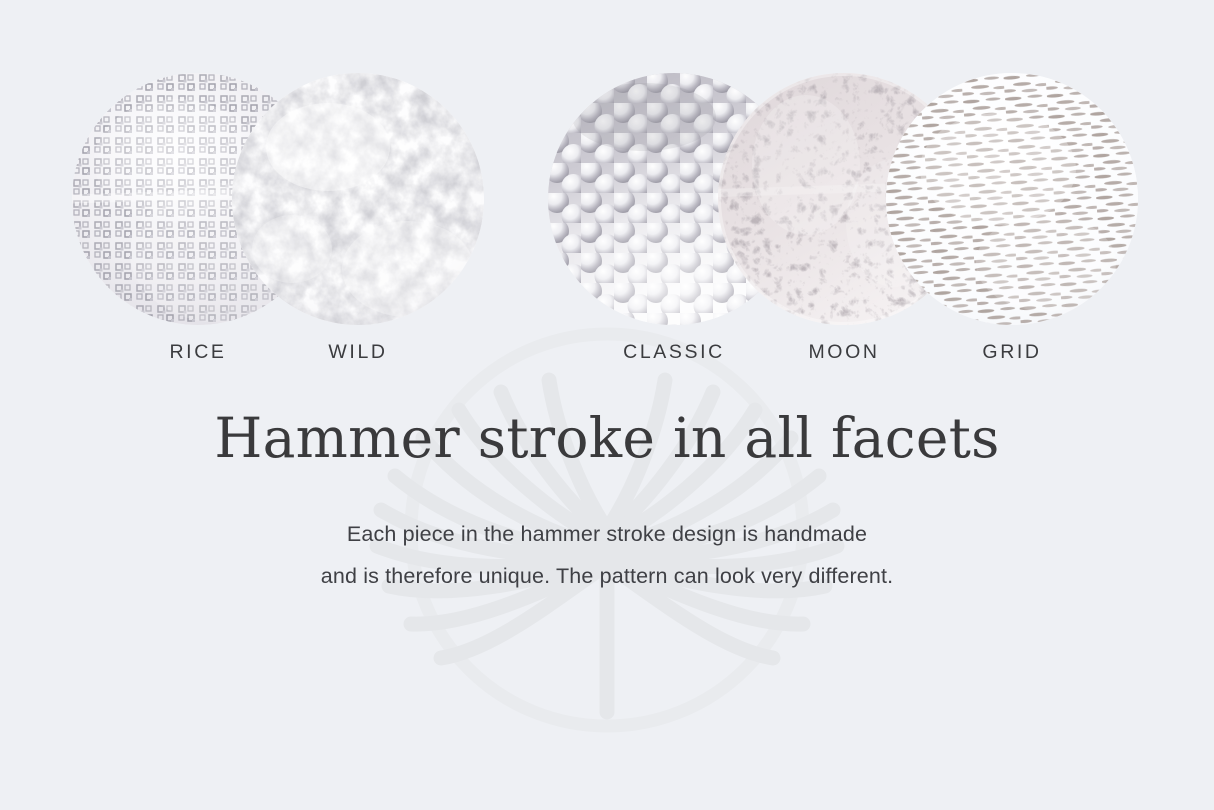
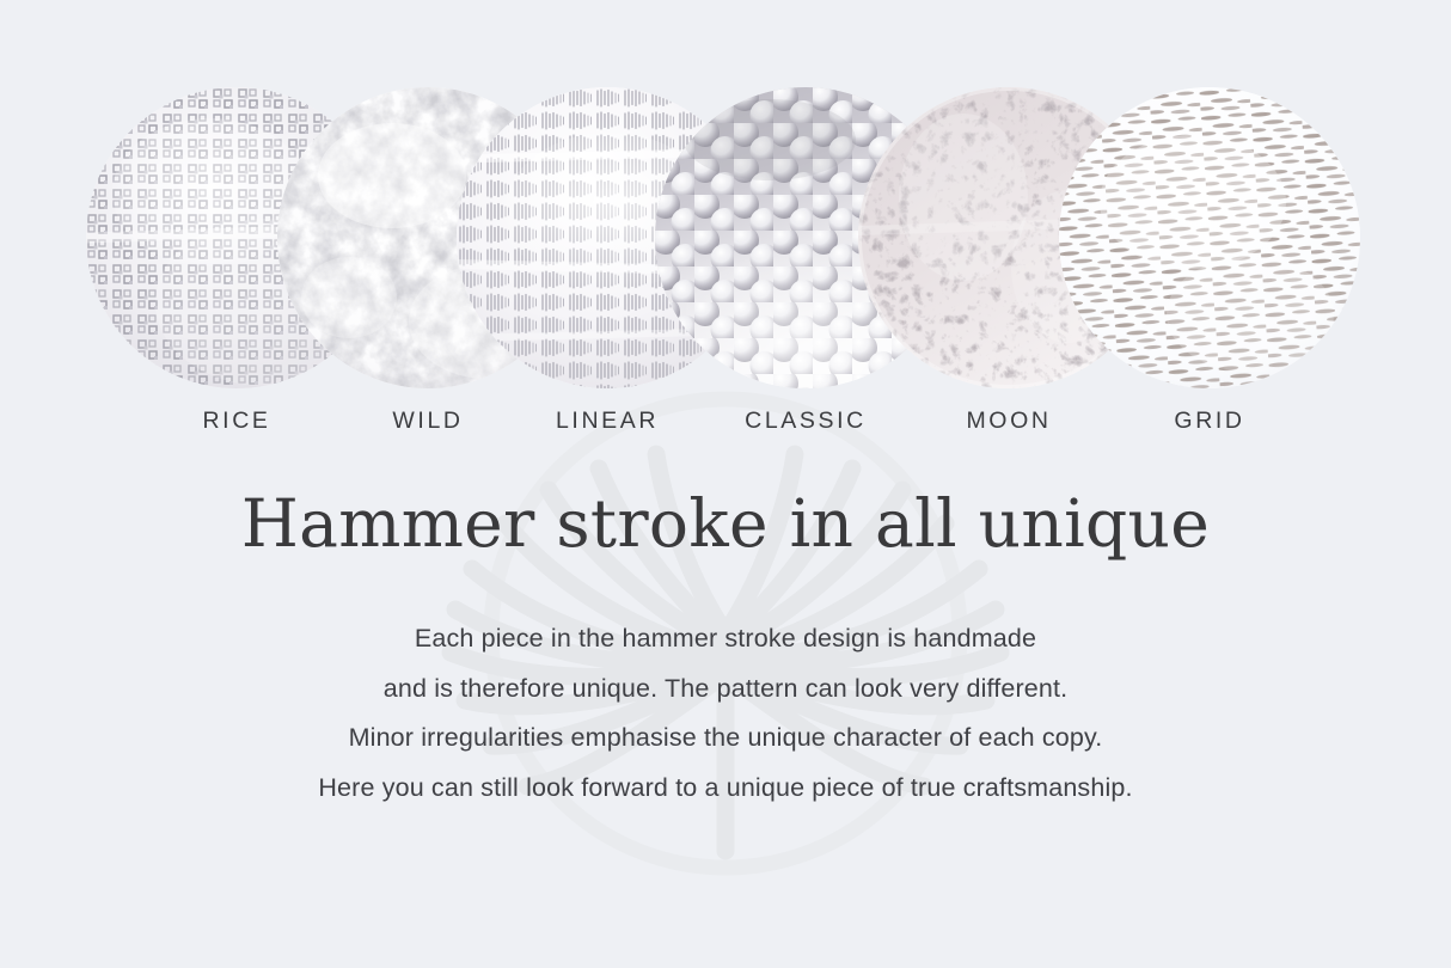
  RICE
  WILD
+ LINEAR
  CLASSIC
  MOON
  GRID
- Hammer stroke in all facets
+ Hammer stroke in all unique
  Each piece in the hammer stroke design is handmade
  and is therefore unique. The pattern can look very different.
+ Minor irregularities emphasise the unique character of each copy.
+ Here you can still look forward to a unique piece of true craftsmanship.
